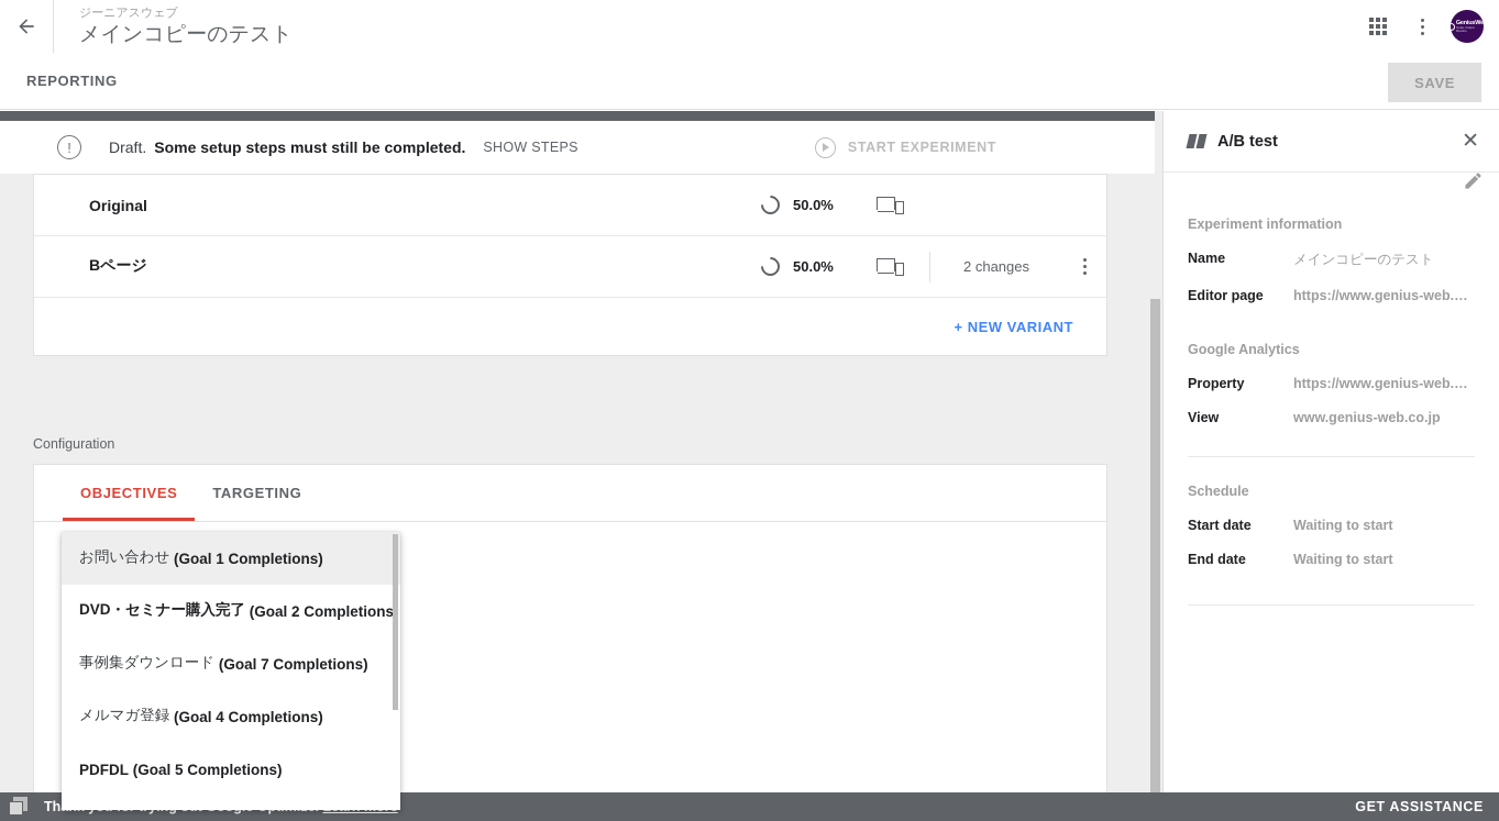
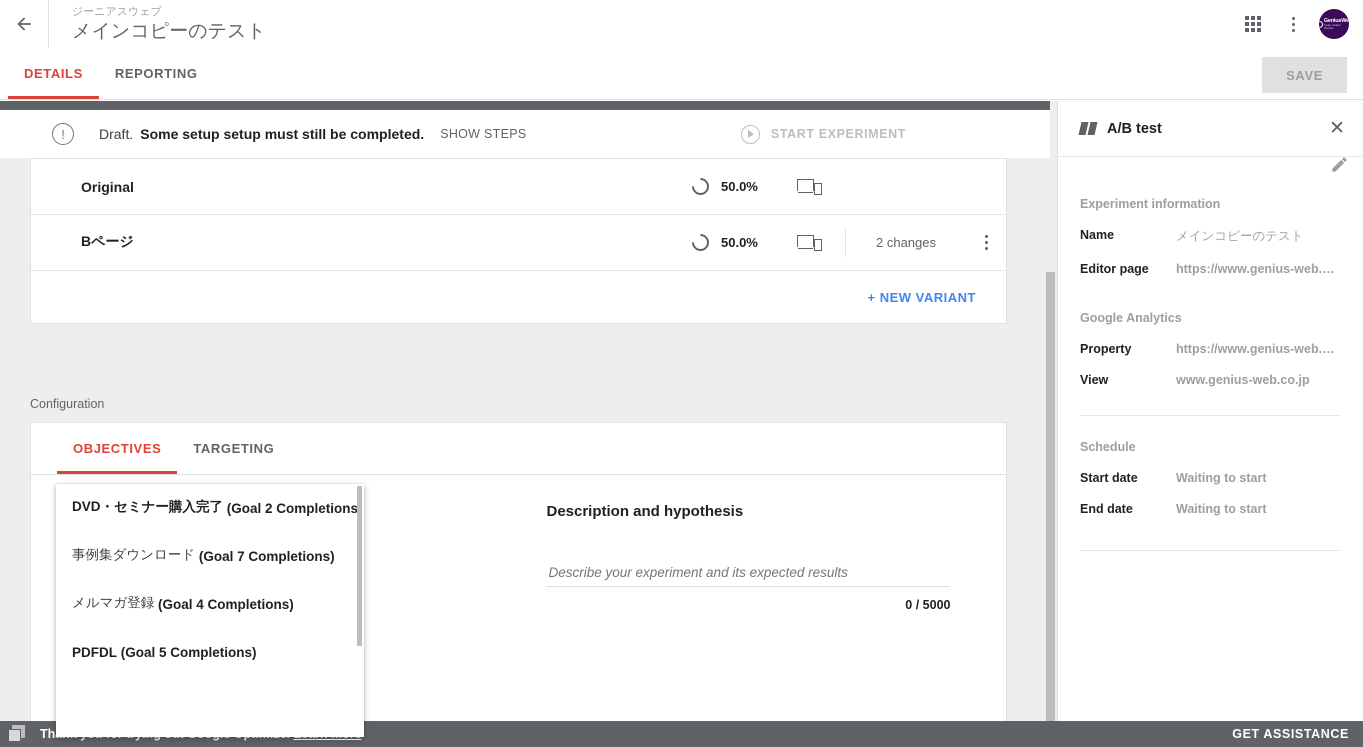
  ジーニアスウェブ
  メインコピーのテスト
+ DETAILS
  REPORTING
  SAVE
  !
  Draft.
- Some setup steps must still be completed.
+ Some setup setup must still be completed.
  SHOW STEPS
  START EXPERIMENT
  Original
  50.0%
  Bページ
  50.0%
  2 changes
  + NEW VARIANT
  Configuration
  OBJECTIVES
  TARGETING
+ Description and hypothesis
+ Describe your experiment and its expected results
+ 0 / 5000
  A/B test
  ✕
  Experiment information
  Name
  メインコピーのテスト
  Editor page
  https://www.genius-web.co
  Google Analytics
  Property
  https://www.genius-web.co
  View
  www.genius-web.co.jp
  Schedule
  Start date
  Waiting to start
  End date
  Waiting to start
- お問い合わせ
- (Goal 1 Completions)
  DVD・セミナー購入完了
  (Goal 2 Completions
  事例集ダウンロード
  (Goal 7 Completions)
  メルマガ登録
  (Goal 4 Completions)
  PDFDL
  (Goal 5 Completions)
  GET ASSISTANCE
